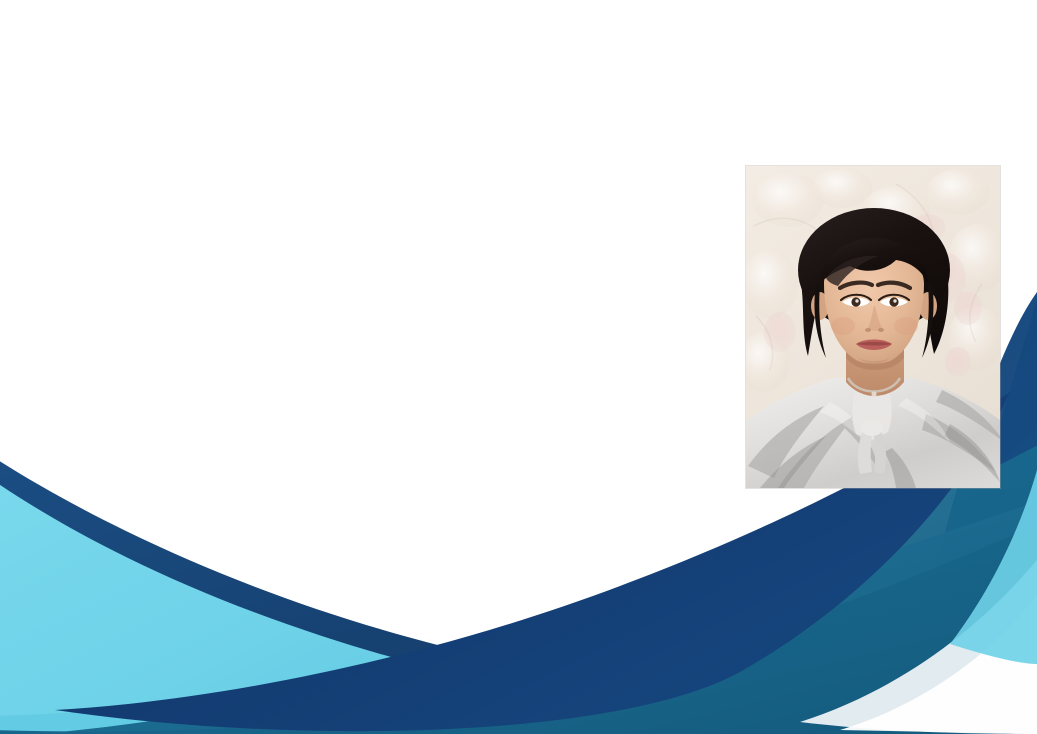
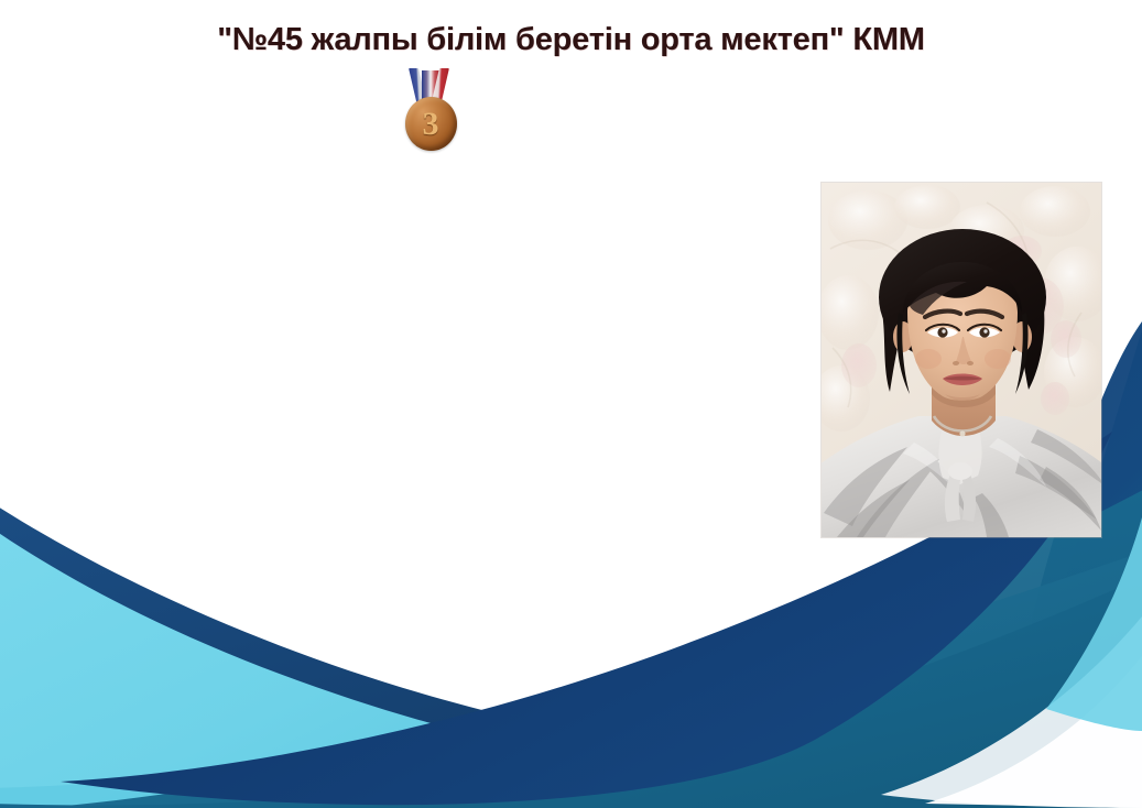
+ "№45 жалпы білім беретін орта мектеп" КММ
+ 3
